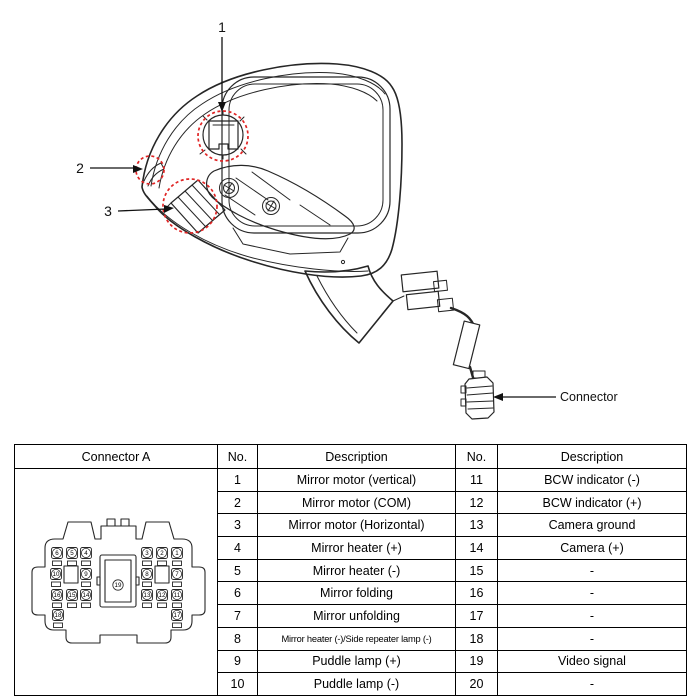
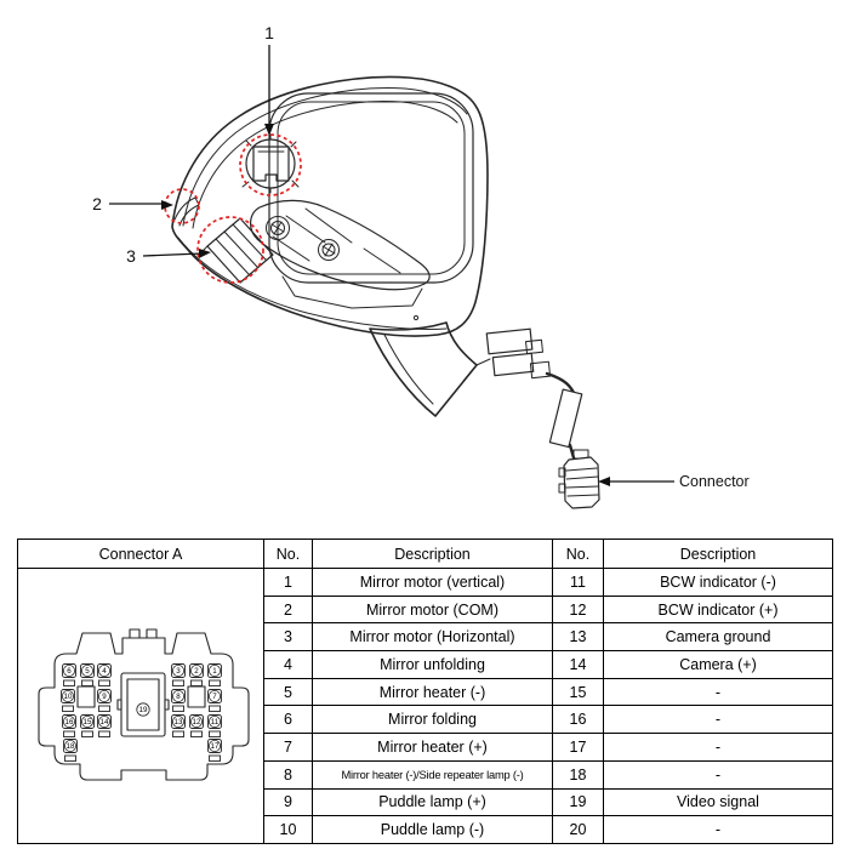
  1
  2
  3
  Connector
  Connector A	No.	Description	No.	Description
  2	Mirror motor (COM)	12	BCW indicator (+)
  3	Mirror motor (Horizontal)	13	Camera ground
- 4	Mirror heater (+)	14	Camera (+)
+ 4	Mirror unfolding	14	Camera (+)
  5	Mirror heater (-)	15	-
  6	Mirror folding	16	-
- 7	Mirror unfolding	17	-
+ 7	Mirror heater (+)	17	-
  8	Mirror heater (-)/Side repeater lamp (-)	18	-
  9	Puddle lamp (+)	19	Video signal
  10	Puddle lamp (-)	20	-
